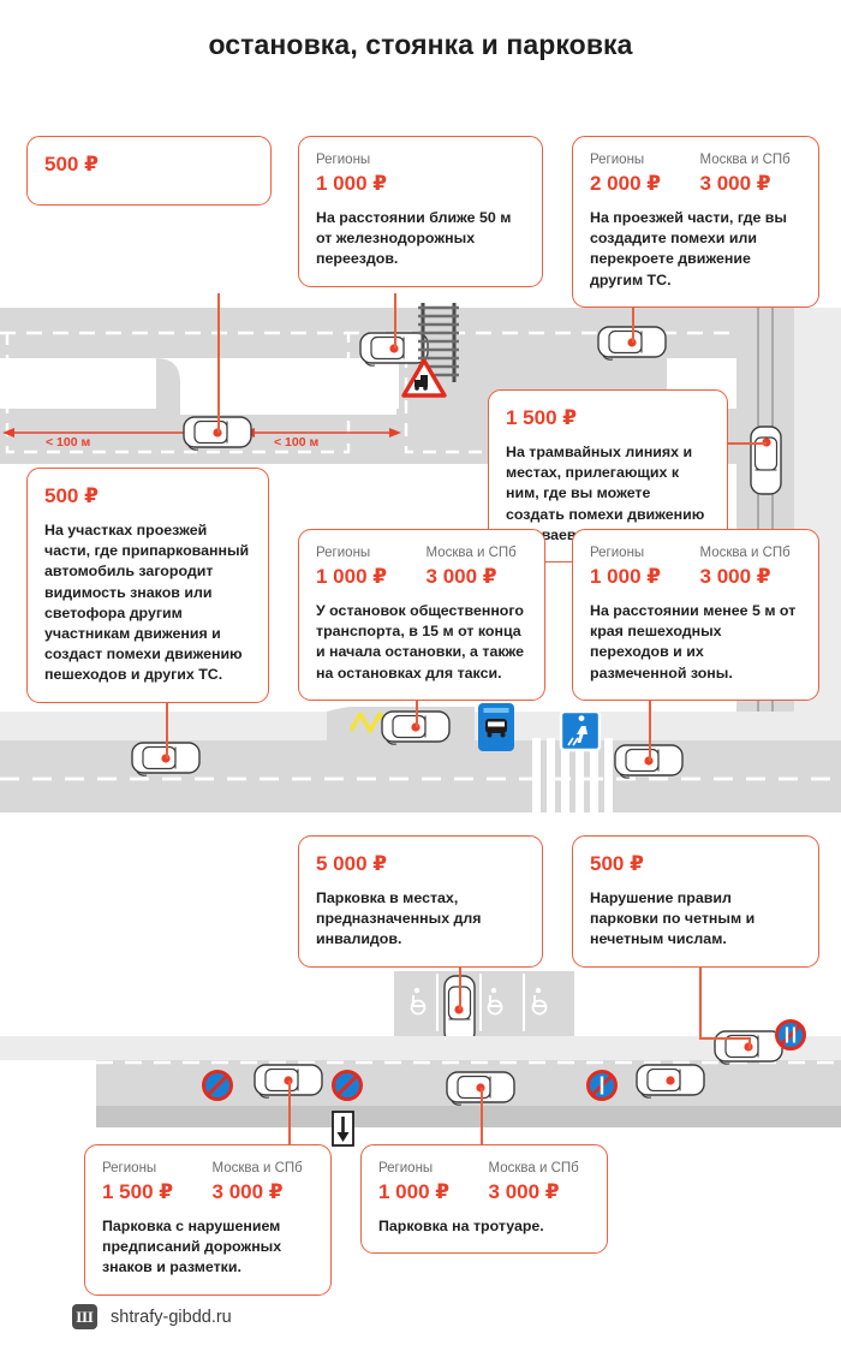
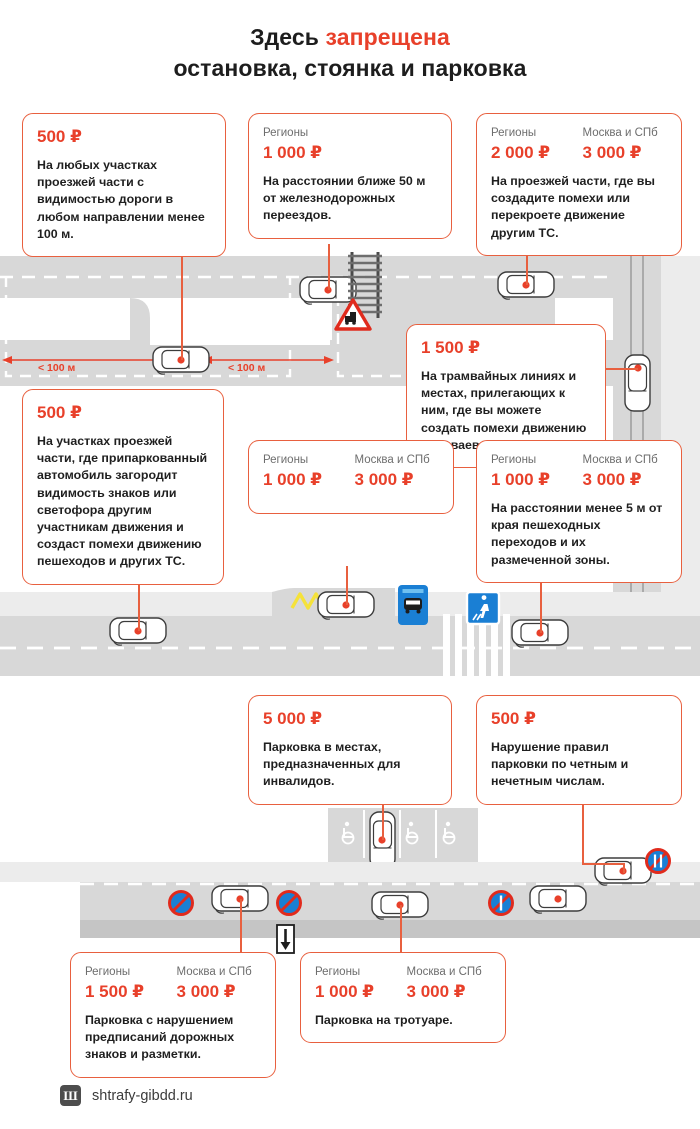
+ Здесь запрещена
  остановка, стоянка и парковка
  500 ₽
+ На любых участках проезжей части с видимостью дороги в любом направлении менее 100 м.
  Регионы
  1 000 ₽
  На расстоянии ближе 50 м от железнодорожных переездов.
  Регионы
  Москва и СПб
  2 000 ₽
  3 000 ₽
  На проезжей части, где вы создадите помехи или перекроете движение другим ТС.
  1 500 ₽
  На трамвайных линиях и местах, прилегающих к ним, где вы можете создать помехи движению ваев
  500 ₽
  На участках проезжей части, где припаркованный автомобиль загородит видимость знаков или светофора другим участникам движения и создаст помехи движению пешеходов и других ТС.
  Регионы
  Москва и СПб
  1 000 ₽
  3 000 ₽
- У остановок общественного транспорта, в 15 м от конца и начала остановки, а также на остановках для такси.
  Регионы
  Москва и СПб
  1 000 ₽
  3 000 ₽
  На расстоянии менее 5 м от края пешеходных переходов и их размеченной зоны.
  5 000 ₽
  Парковка в местах, предназначенных для инвалидов.
  500 ₽
  Нарушение правил парковки по четным и нечетным числам.
  Регионы
  Москва и СПб
  1 500 ₽
  3 000 ₽
  Парковка с нарушением предписаний дорожных знаков и разметки.
  Регионы
  Москва и СПб
  1 000 ₽
  3 000 ₽
  Парковка на тротуаре.
  < 100 м
  < 100 м
  Ш
  shtrafy-gibdd.ru
